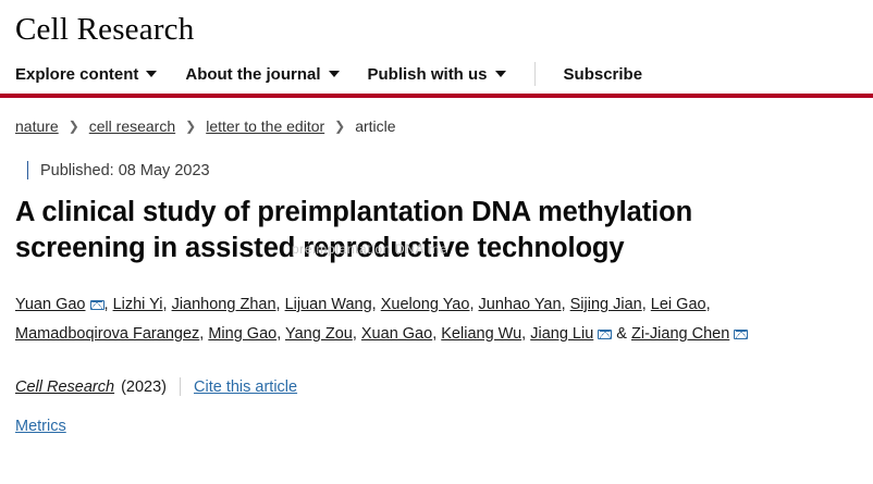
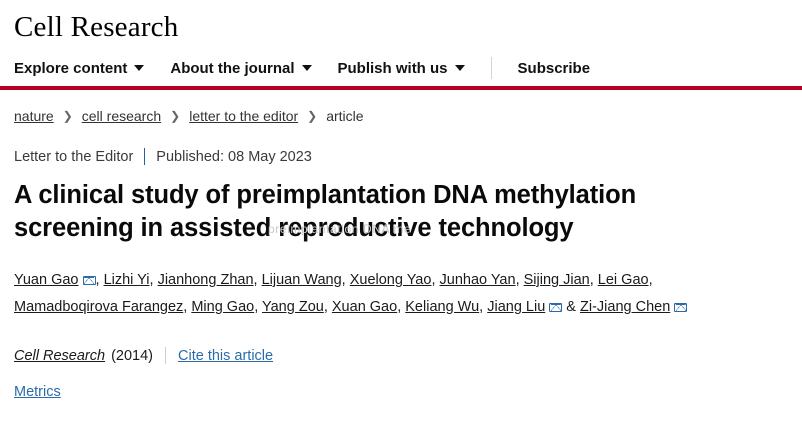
  Cell Research
  Explore content
  About the journal
  Publish with us
  Subscribe
  nature
  ❯
  cell research
  ❯
  letter to the editor
  ❯
  article
+ Letter to the Editor
  Published: 08 May 2023
  A clinical study of preimplantation DNA methylation screening in assisted reproductive technology
  Yuan Gao , Lizhi Yi, Jianhong Zhan, Lijuan Wang, Xuelong Yao, Junhao Yan, Sijing Jian, Lei Gao, Mamadboqirova Farangez, Ming Gao, Yang Zou, Xuan Gao, Keliang Wu, Jiang Liu & Zi-Jiang Chen
  Cell Research
- (2023)
+ (2014)
  Cite this article
  Metrics
  preimplantation DNA me
